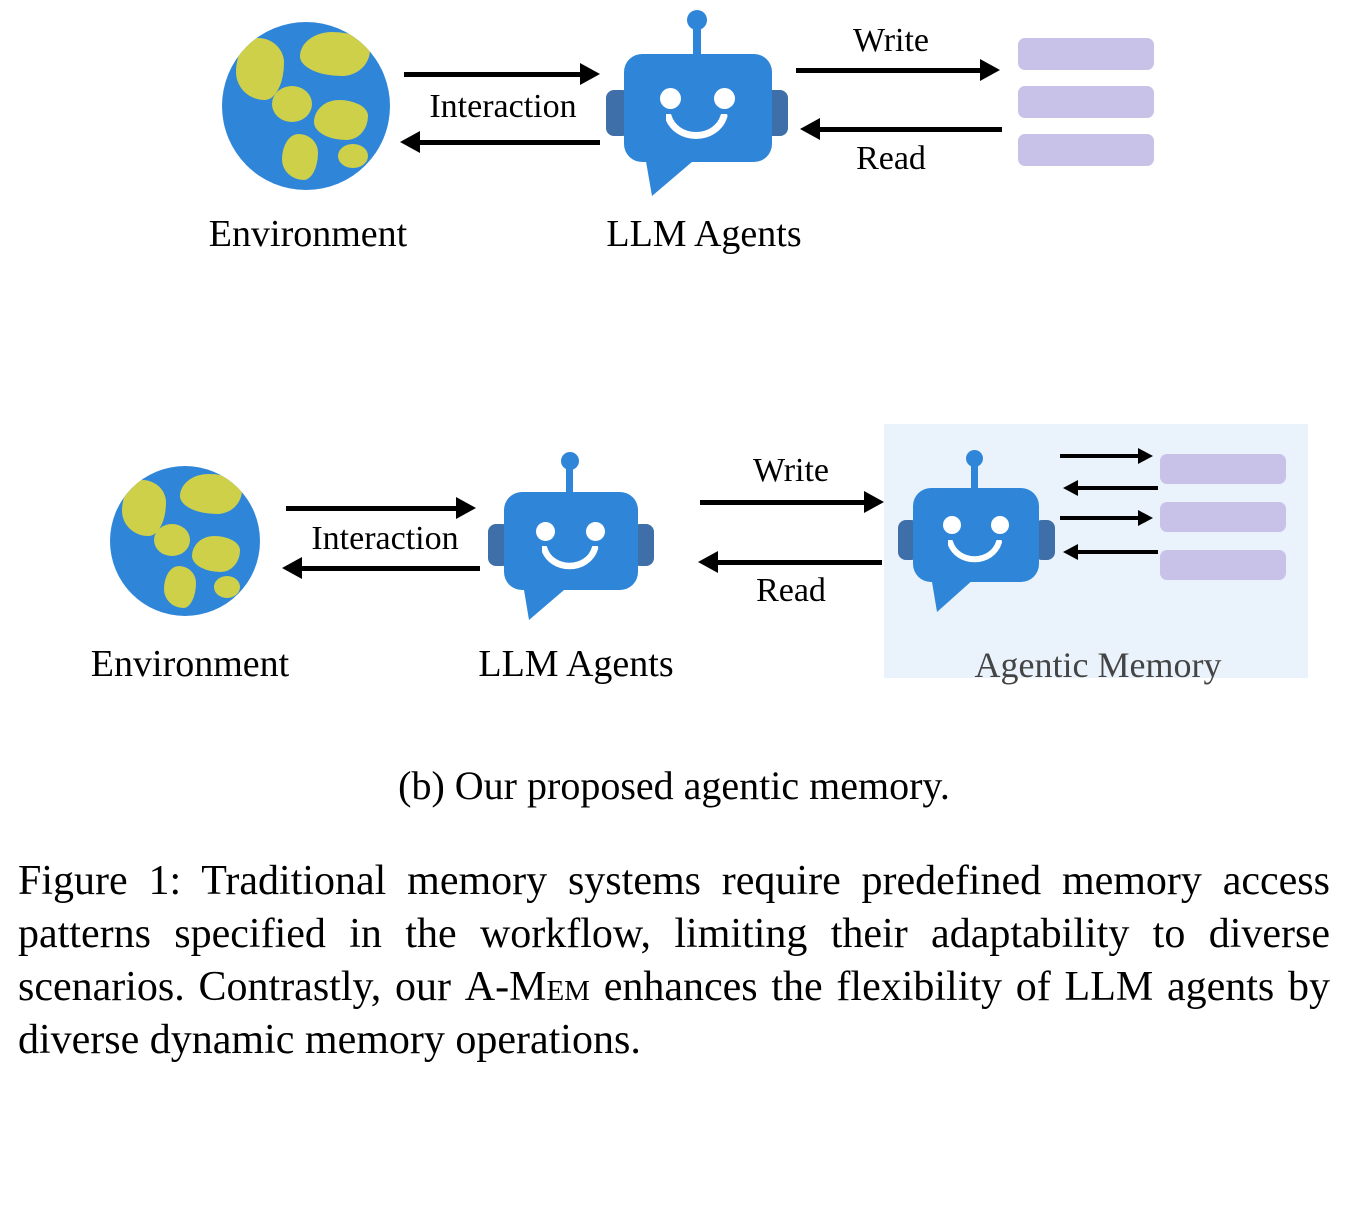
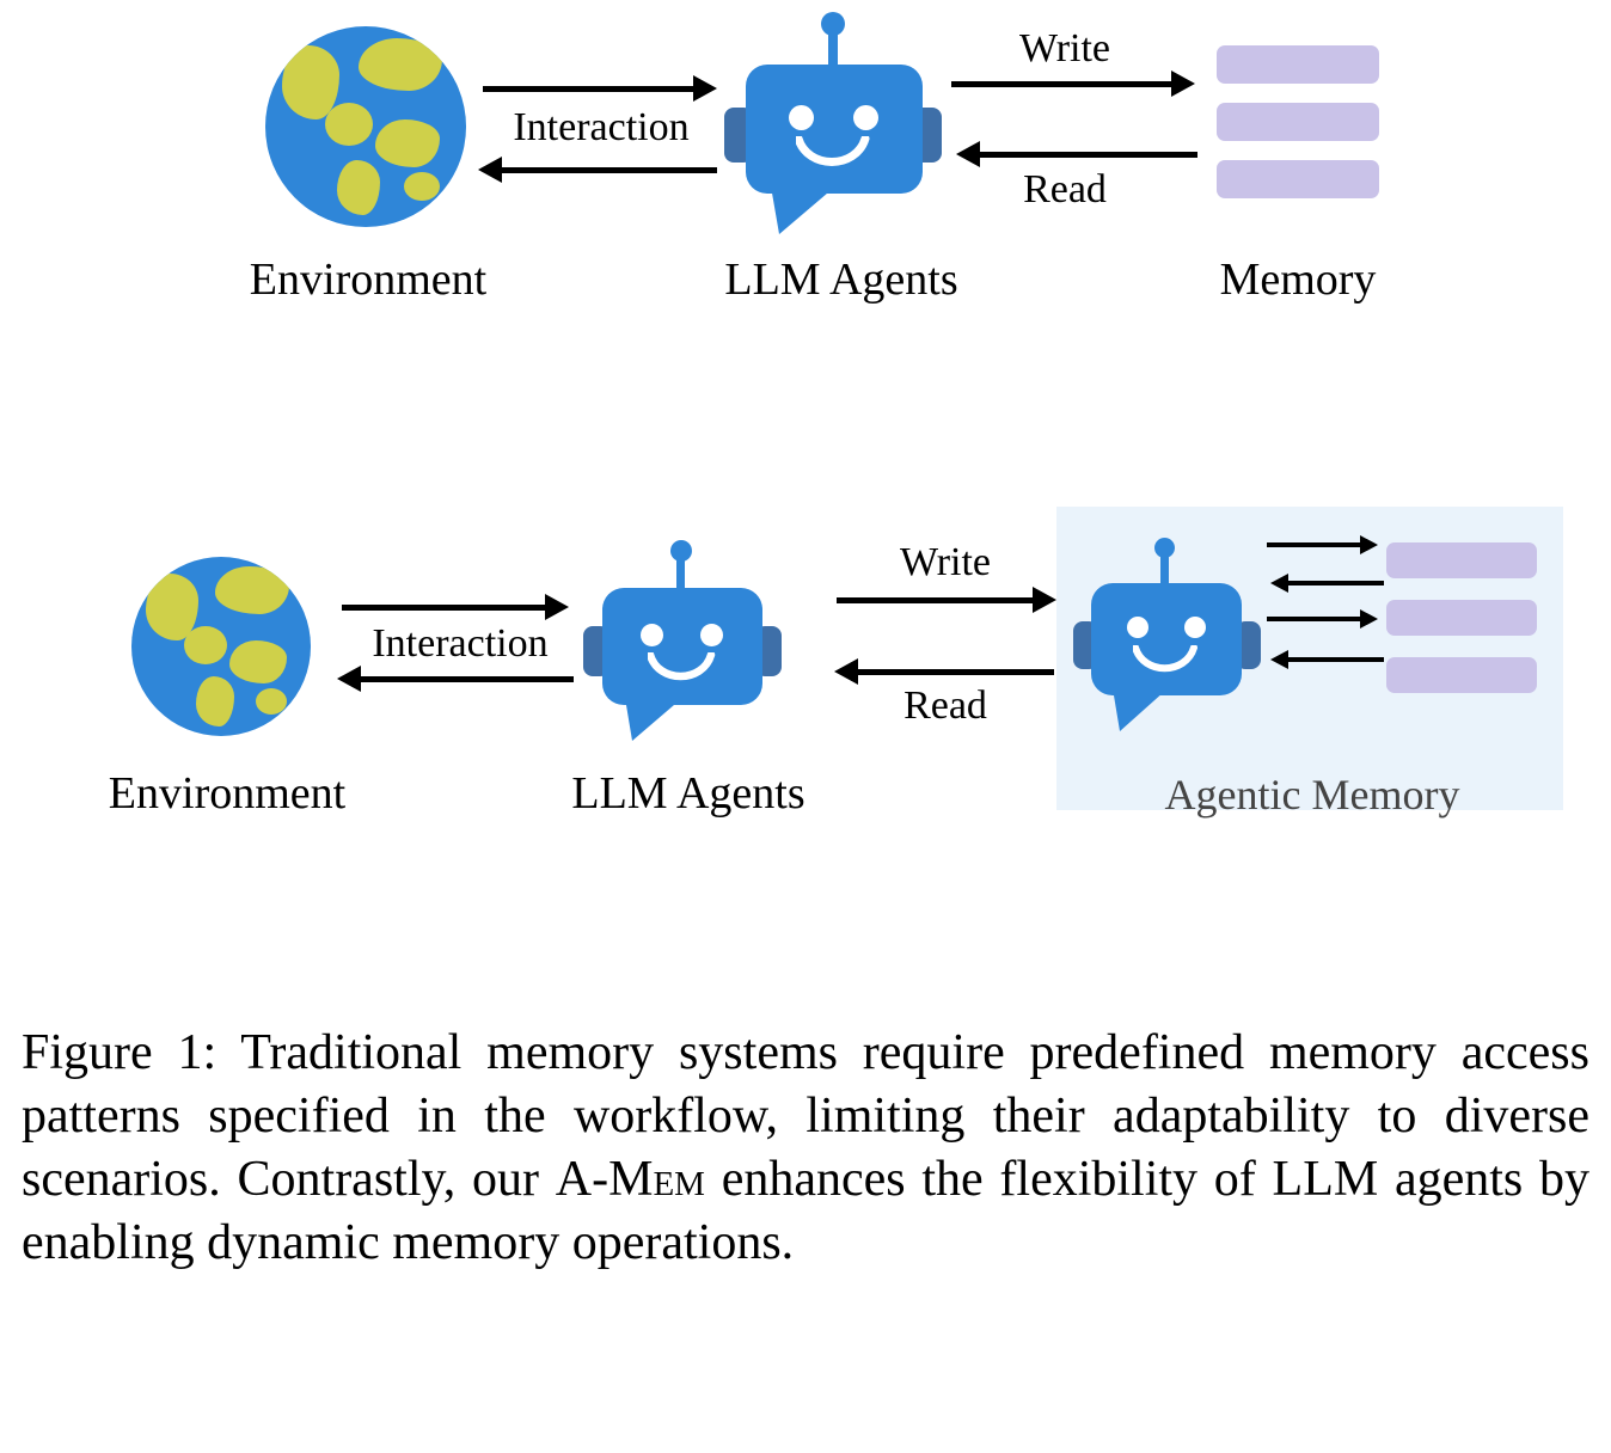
  Interaction
  Write
  Read
  Environment
  LLM Agents
+ Memory
  Interaction
  Write
  Read
  Environment
  LLM Agents
  Agentic Memory
- (b) Our proposed agentic memory.
- Figure 1: Traditional memory systems require predefined memory access patterns specified in the workflow, limiting their adaptability to diverse scenarios. Contrastly, our A-Mem enhances the flexibility of LLM agents by diverse dynamic memory operations.
+ Figure 1: Traditional memory systems require predefined memory access patterns specified in the workflow, limiting their adaptability to diverse scenarios. Contrastly, our A-Mem enhances the flexibility of LLM agents by enabling dynamic memory operations.
